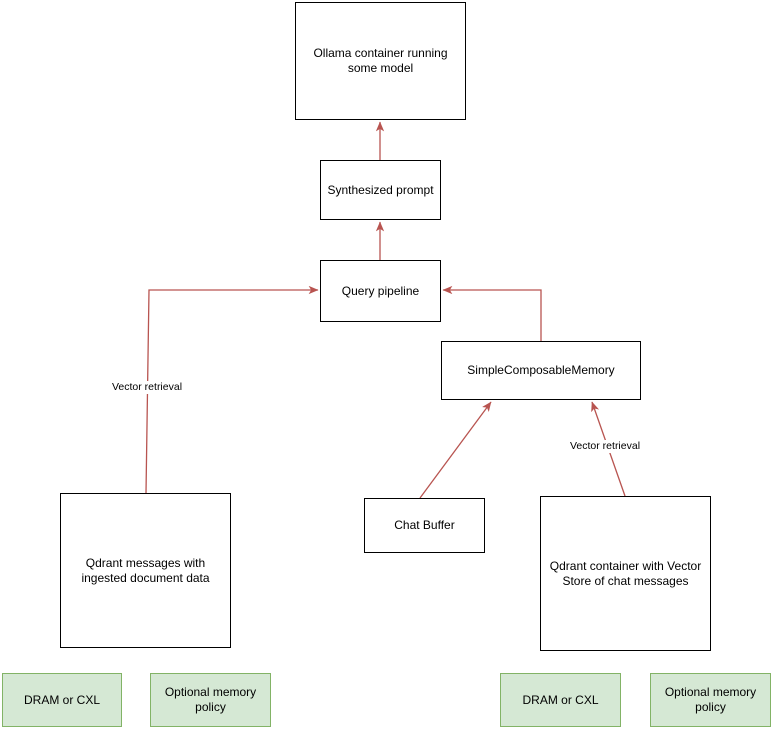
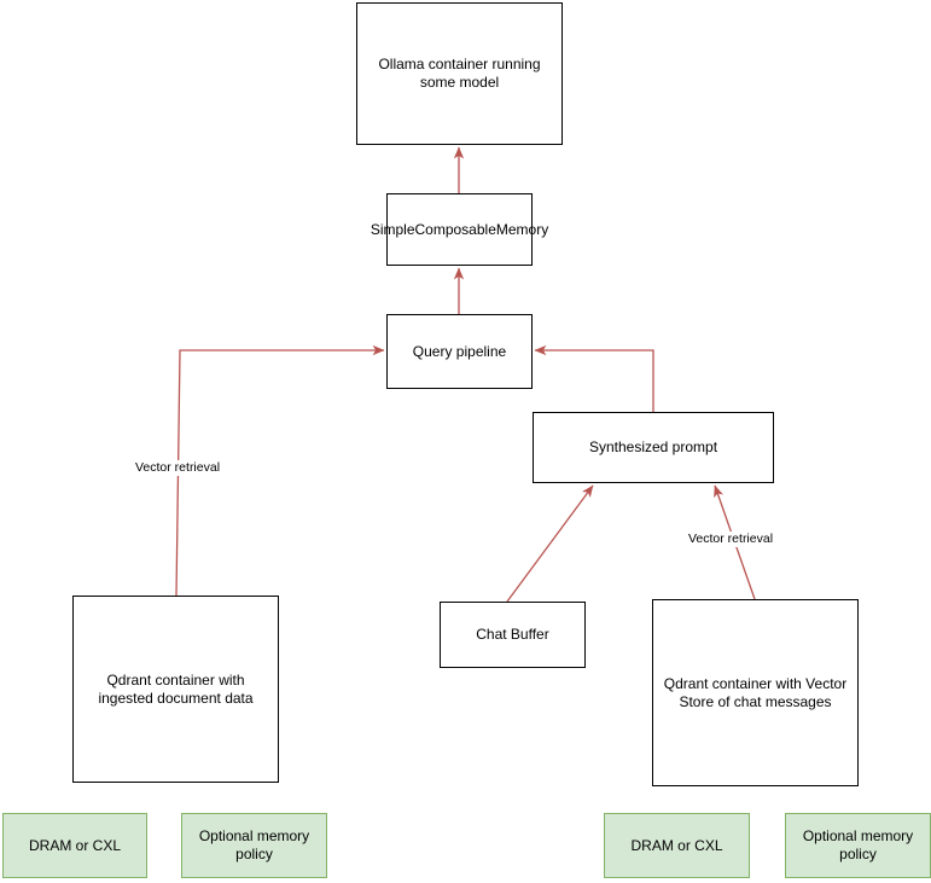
  Ollama container running some model
- Synthesized prompt
+ SimpleComposableMemory
  Query pipeline
- SimpleComposableMemory
+ Synthesized prompt
- Qdrant messages with ingested document data
+ Qdrant container with ingested document data
  Chat Buffer
  Qdrant container with Vector Store of chat messages
  DRAM or CXL
  Optional memory policy
  DRAM or CXL
  Optional memory policy
  Vector retrieval
  Vector retrieval
